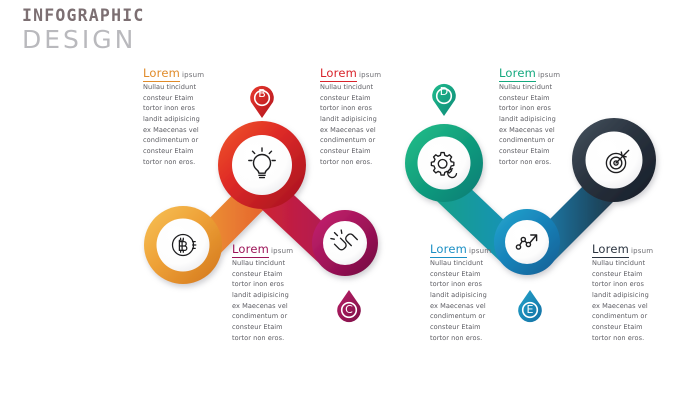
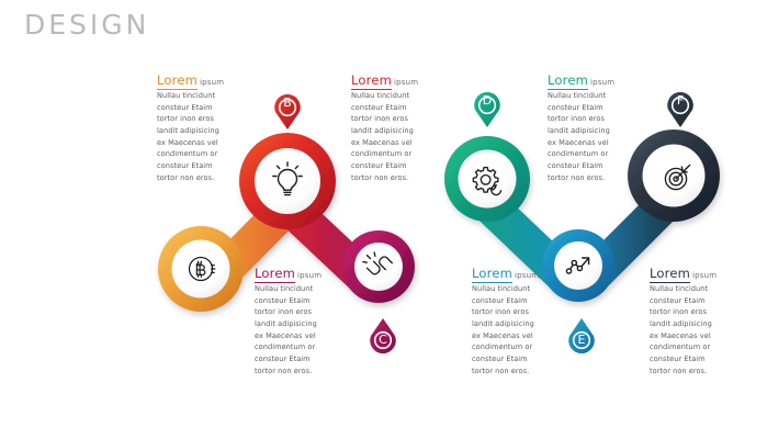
- INFOGRAPHIC
  DESIGN
  B
  C
  D
  E
+ F
  Lorem ipsum
  Nullau tincidunt
  consteur Etaim
  tortor inon eros
  landit adipisicing
  condimentum or
  consteur Etaim
  tortor non eros.
  Lorem ipsum
  Nullau tincidunt
  consteur Etaim
  tortor inon eros
  landit adipisicing
  condimentum or
  consteur Etaim
  tortor non eros.
  Lorem ipsum
  Nullau tincidunt
  consteur Etaim
  tortor inon eros
  landit adipisicing
  ex Maecenas vel
  condimentum or
  consteur Etaim
  tortor non eros.
  Lorem ipsum
  Nullau tincidunt
  consteur Etaim
  tortor inon eros
  landit adipisicing
  condimentum or
  consteur Etaim
  tortor non eros.
  Lorem ipsum
  Nullau tincidunt
  consteur Etaim
  tortor inon eros
  landit adipisicing
  ex Maecenas vel
  condimentum or
  consteur Etaim
  tortor non eros.
  Lorem ipsum
  Nullau tincidunt
  consteur Etaim
  tortor inon eros
  landit adipisicing
  ex Maecenas vel
  condimentum or
  consteur Etaim
  tortor non eros.
